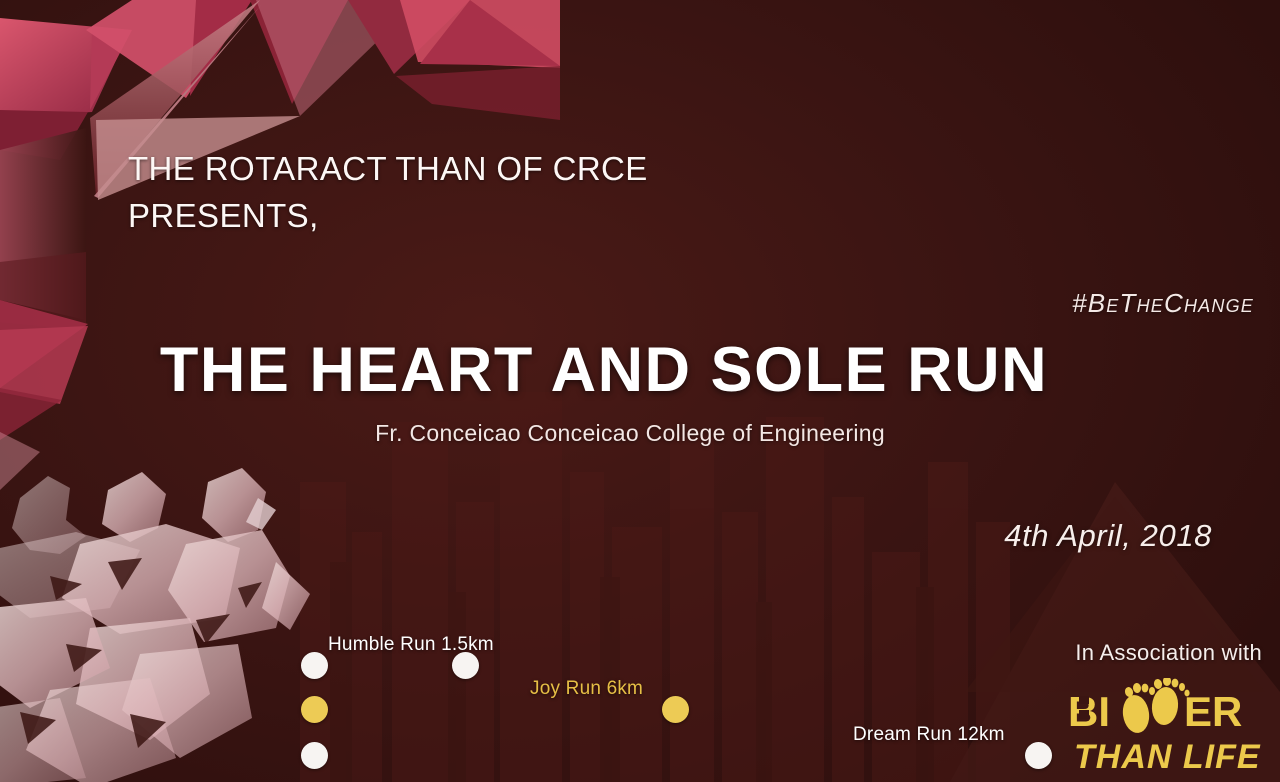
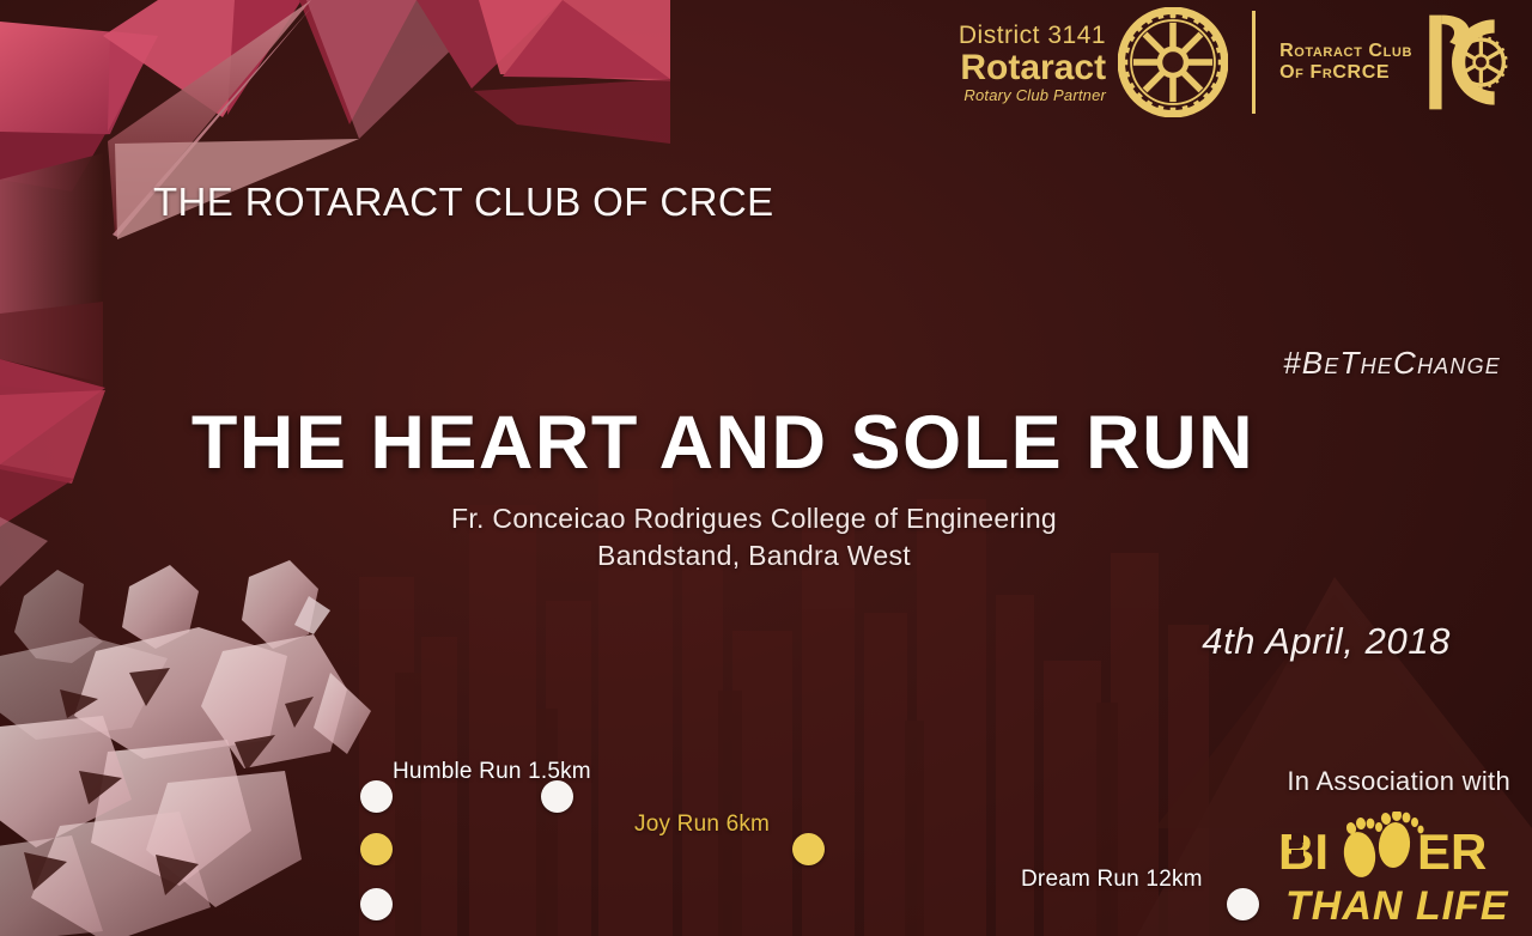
+ District 3141
+ Rotaract
+ Rotary Club Partner
+ Rotaract Club
+ Of FrCRCE
- THE ROTARACT THAN OF CRCE
+ THE ROTARACT CLUB OF CRCE
- PRESENTS,
  #BeTheChange
  THE HEART AND SOLE RUN
- Fr. Conceicao Conceicao College of Engineering
+ Fr. Conceicao Rodrigues College of Engineering
+ Bandstand, Bandra West
  4th April, 2018
  Humble Run 1.5km
  Joy Run 6km
  Dream Run 12km
  In Association with
  ER
  THAN LIFE
